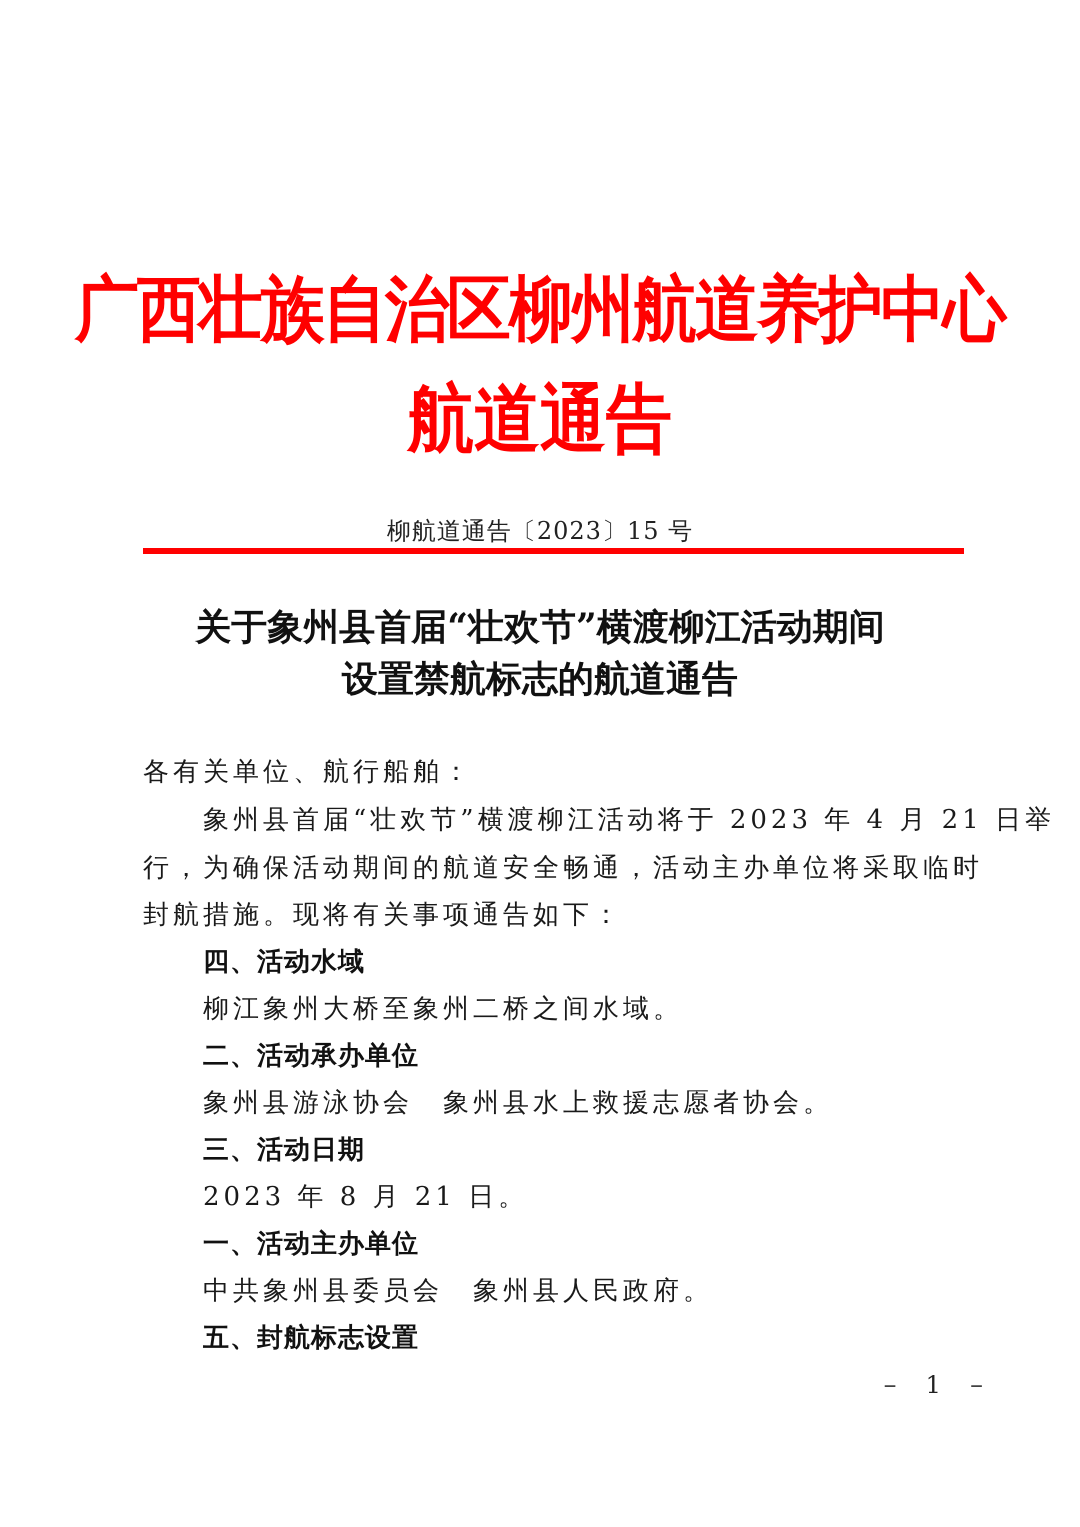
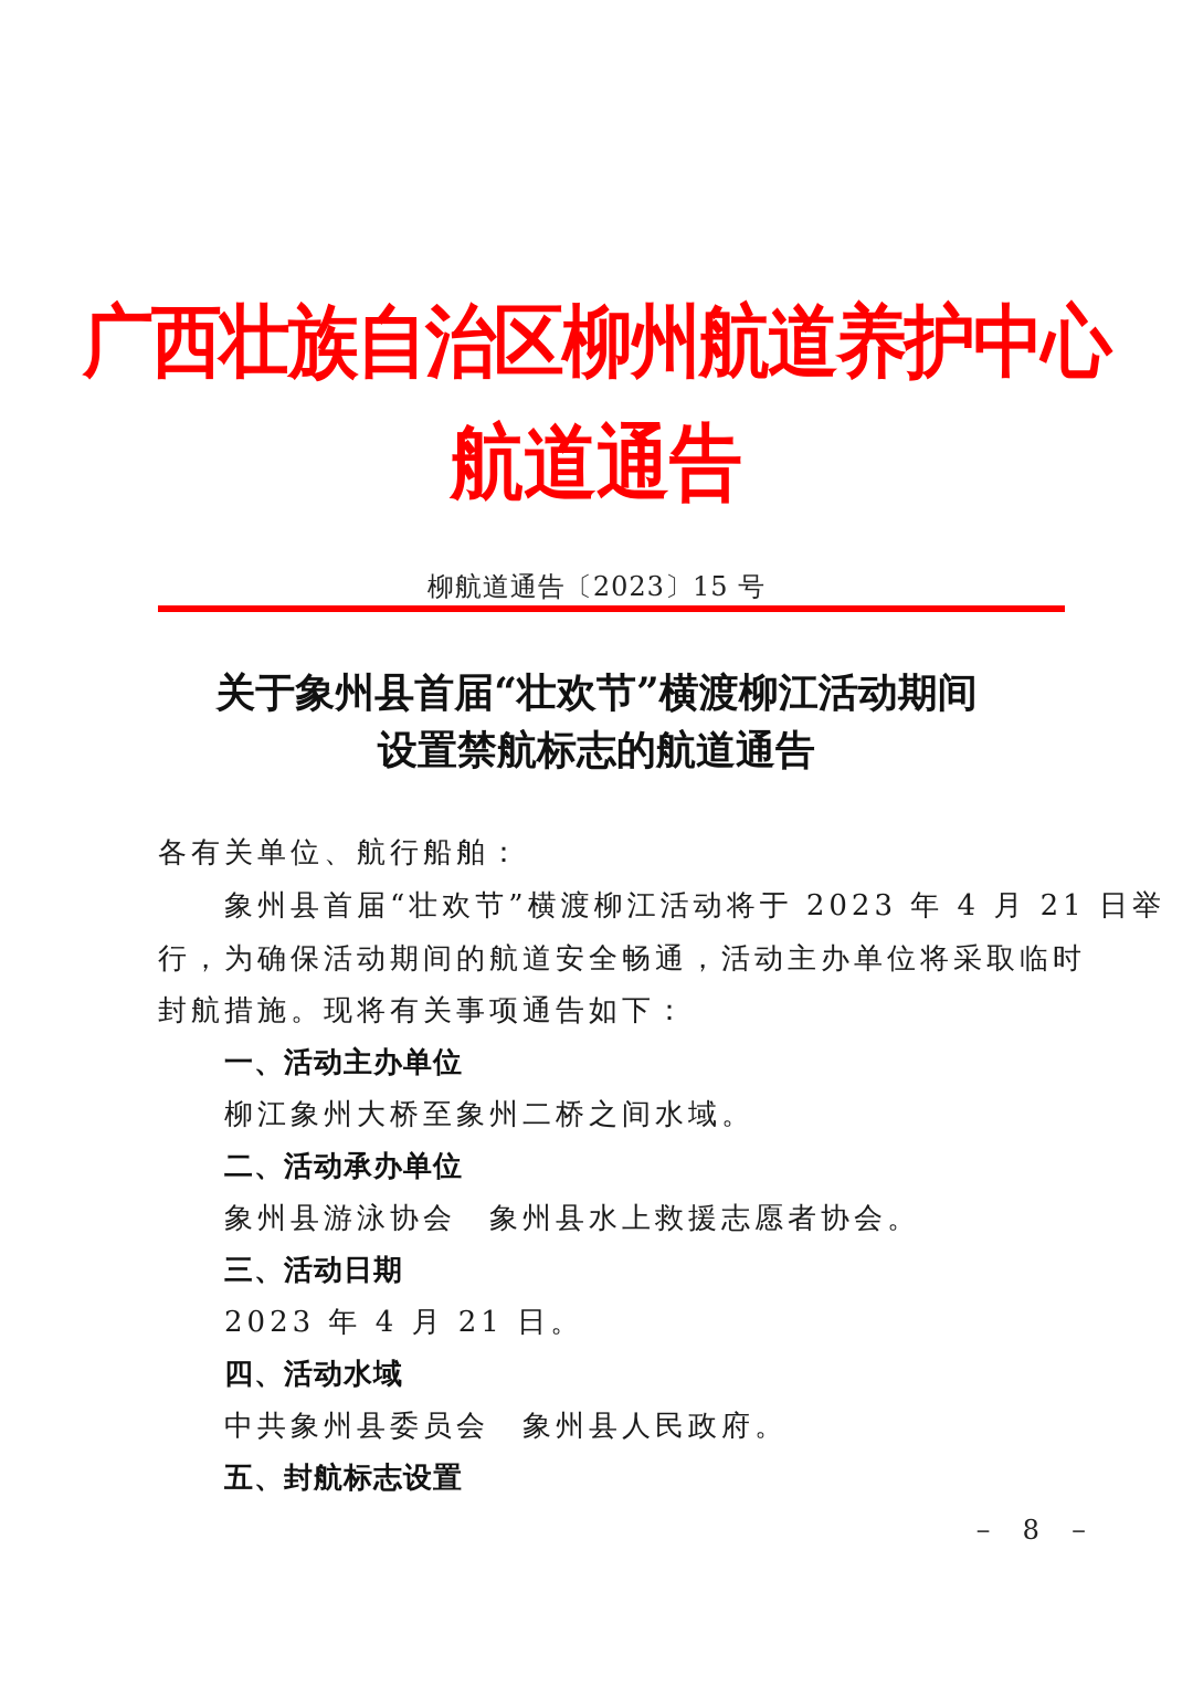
  广西壮族自治区柳州航道养护中心
  航道通告
  柳航道通告〔2023〕15 号
  关于象州县首届“壮欢节”横渡柳江活动期间
  设置禁航标志的航道通告
  各有关单位、航行船舶：
  象州县首届“壮欢节”横渡柳江活动将于 2023 年 4 月 21 日举
  行，为确保活动期间的航道安全畅通，活动主办单位将采取临时
  封航措施。现将有关事项通告如下：
- 四、活动水域
+ 一、活动主办单位
  柳江象州大桥至象州二桥之间水域。
  二、活动承办单位
  象州县游泳协会 象州县水上救援志愿者协会。
  三、活动日期
- 2023 年 8 月 21 日。
+ 2023 年 4 月 21 日。
- 一、活动主办单位
+ 四、活动水域
  中共象州县委员会 象州县人民政府。
  五、封航标志设置
- － 1 －
+ － 8 －
